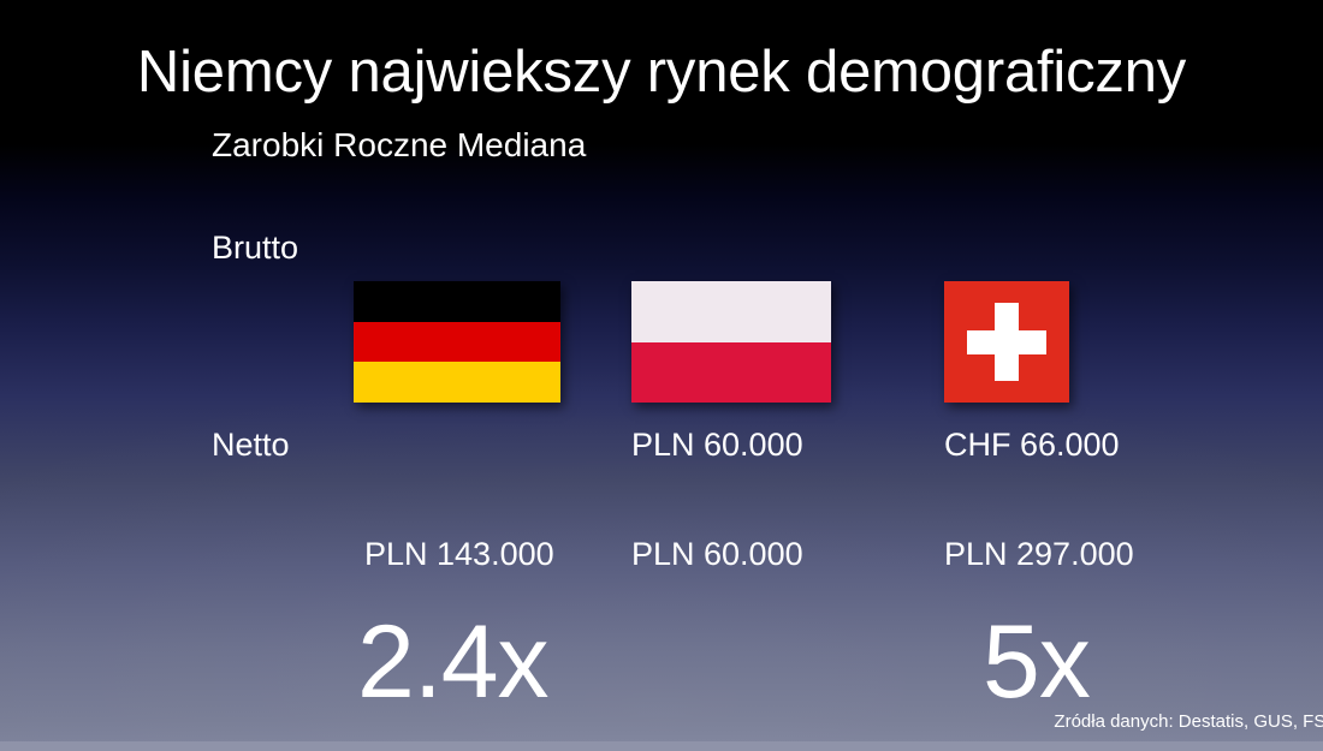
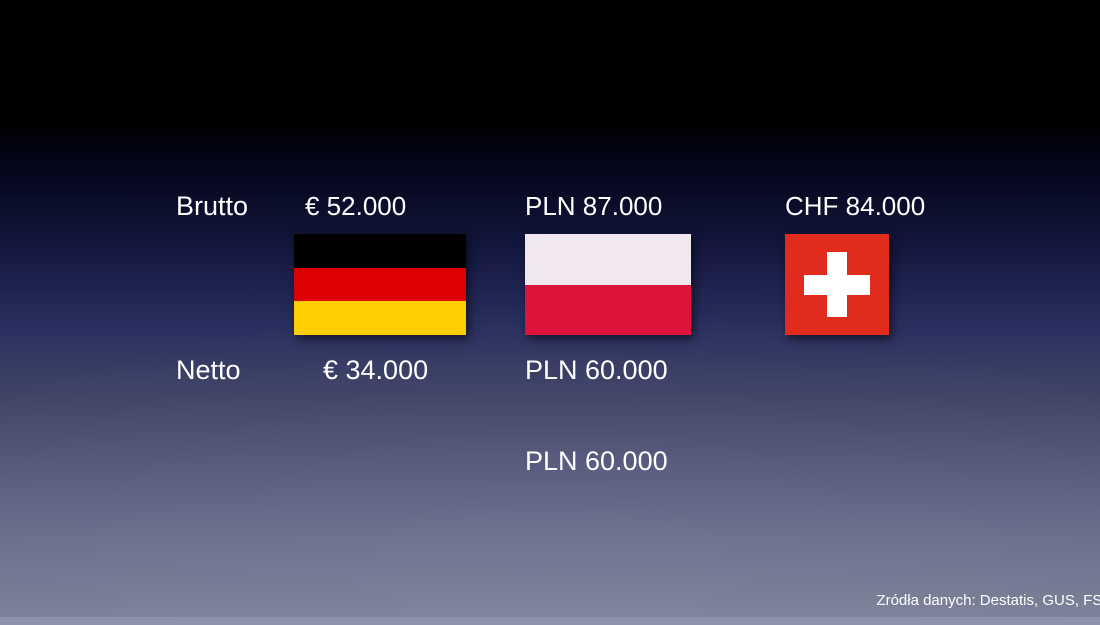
- Niemcy najwiekszy rynek demograficzny
- Zarobki Roczne Mediana
  Brutto
  Netto
+ € 52.000
+ PLN 87.000
+ CHF 84.000
+ € 34.000
  PLN 60.000
- CHF 66.000
- PLN 143.000
  PLN 60.000
- PLN 297.000
- 2.4x
- 5x
  Zródła danych: Destatis, GUS, FS
